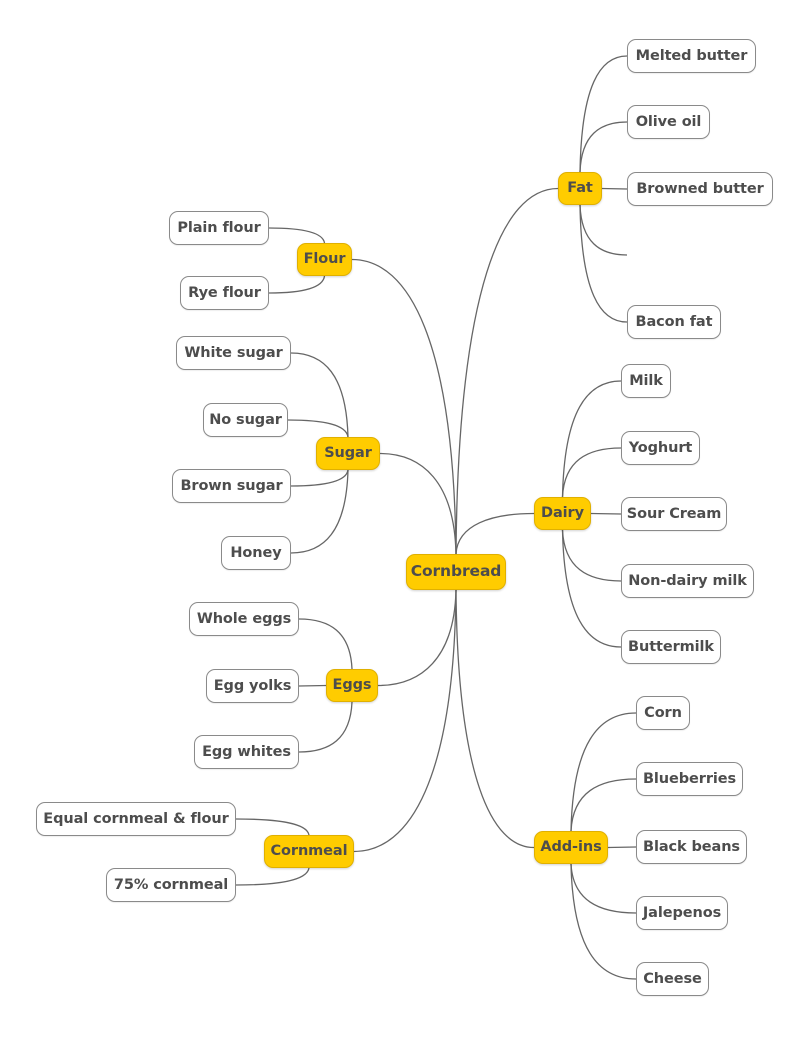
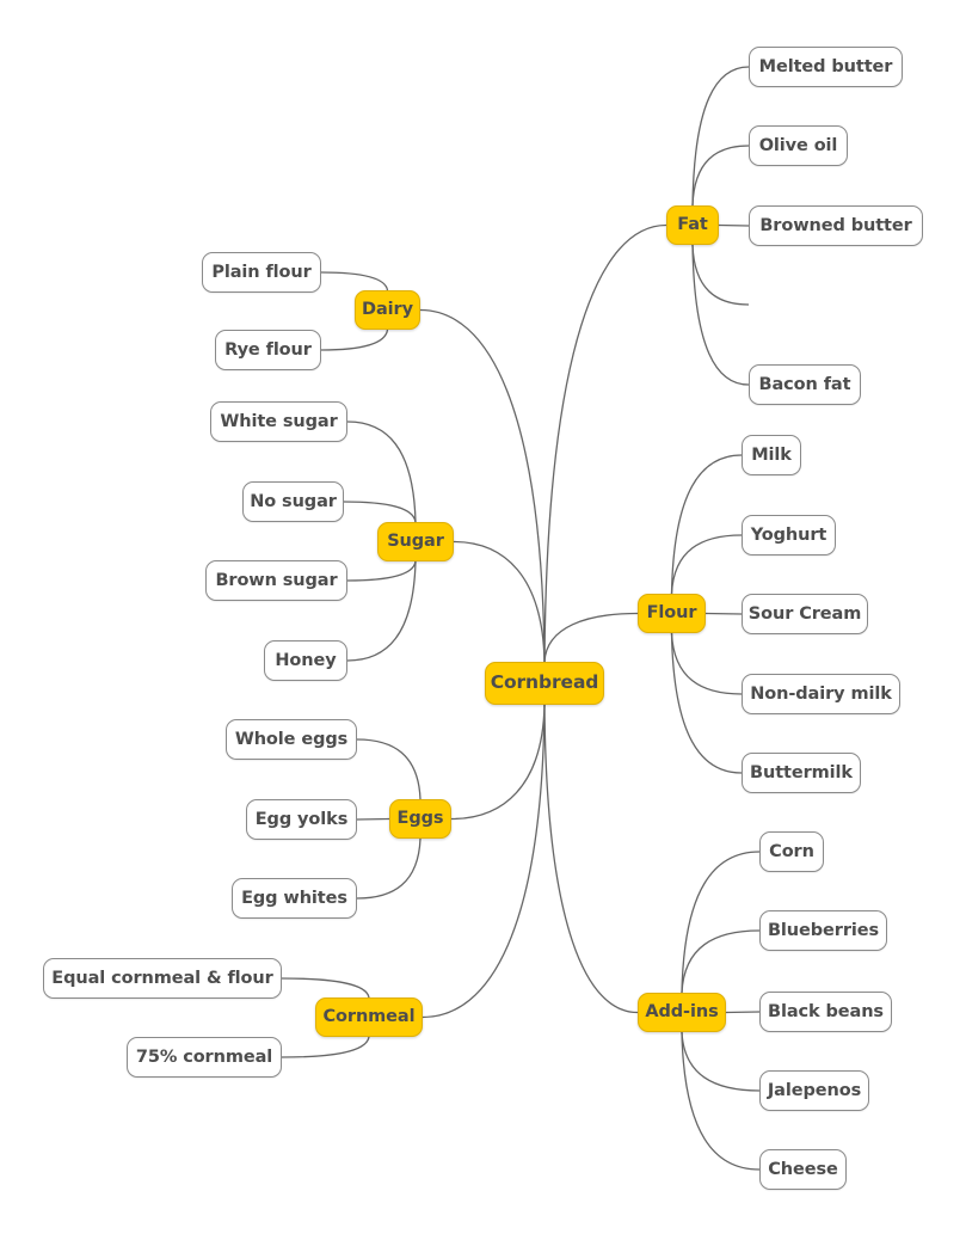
  Melted butter
  Olive oil
  Browned butter
  Bacon fat
  Milk
  Yoghurt
  Sour Cream
  Non-dairy milk
  Buttermilk
  Corn
  Blueberries
  Black beans
  Jalepenos
  Cheese
  Plain flour
  Rye flour
  White sugar
  No sugar
  Brown sugar
  Honey
  Whole eggs
  Egg yolks
  Egg whites
  Equal cornmeal & flour
  75% cornmeal
  Fat
- Dairy
+ Flour
  Add-ins
- Flour
+ Dairy
  Sugar
  Eggs
  Cornmeal
  Cornbread
